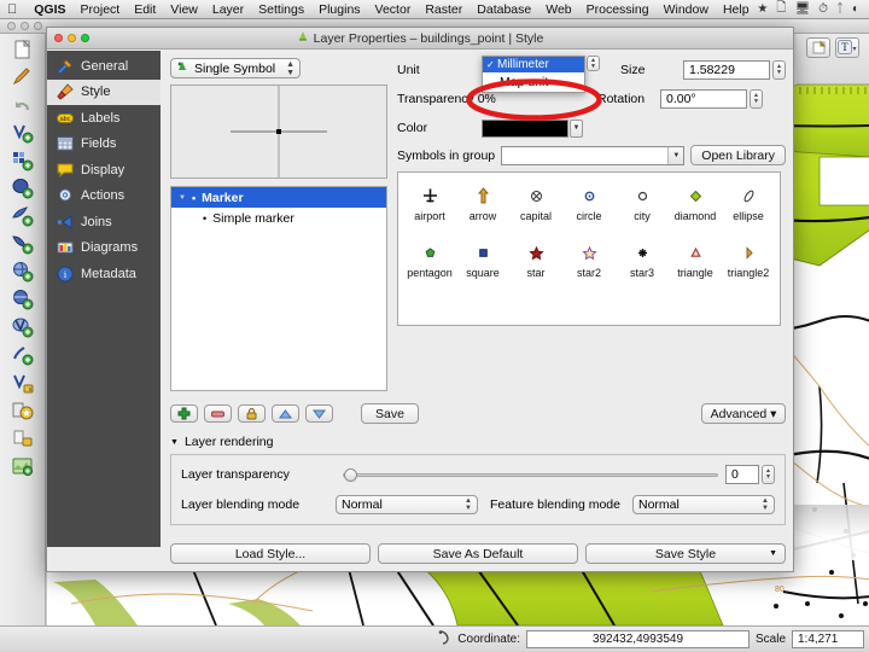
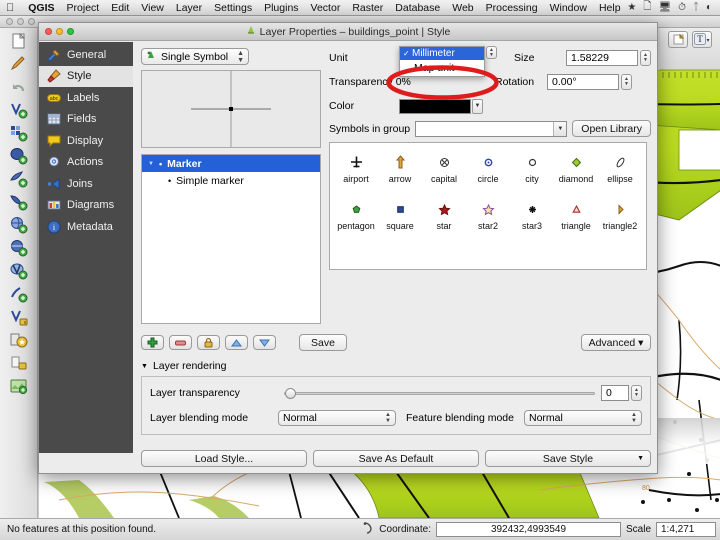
  
  QGIS
  Project
  Edit
  View
  Layer
  Settings
  Plugins
  Vector
  Raster
  Database
  Web
  Processing
  Window
  Help
  ★
  🗋
  🖥
  ⏱
  ᛏ
  ◐
  T
  Layer Properties – buildings_point | Style
  General
  Style
  Labels
  Fields
  Display
  Actions
  Joins
  Diagrams
  i
  Metadata
  Single Symbol
  •
  Marker
  •
  Simple marker
  Unit
  Millimeter
  Size
  1.58229
  Transparenc 0%
  Rotation
  0.00°
  Color
  Symbols in group
  Open Library
  airport
  arrow
  capital
  circle
  city
  diamond
  ellipse
  pentagon
  square
  star
  star2
  star3
  triangle
  triangle2
  Save
  Advanced ▾
  Layer rendering
  Layer transparency
  0
  Layer blending mode
  Normal
  Feature blending mode
  Normal
  Load Style...
  Save As Default
  Save Style
+ No features at this position found.
  Coordinate:
  392432,4993549
  Scale
  1:4,271
